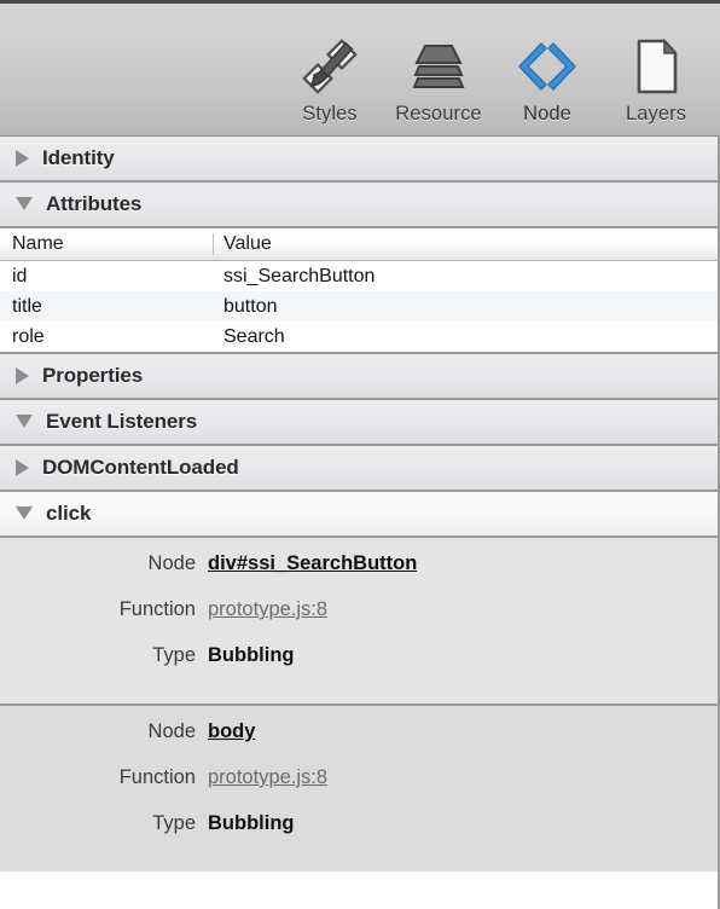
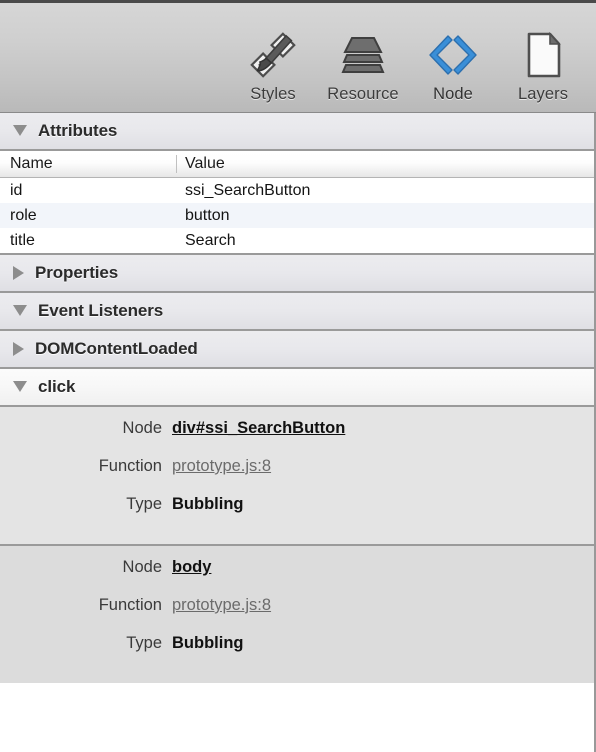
  Styles
  Resource
  Node
  Layers
- Identity
  Attributes
  Name
  Value
  id
  ssi_SearchButton
- title
+ role
  button
- role
+ title
  Search
  Properties
  Event Listeners
  DOMContentLoaded
  click
  Node
  div#ssi_SearchButton
  Function
  prototype.js:8
  Type
  Bubbling
  Node
  body
  Function
  prototype.js:8
  Type
  Bubbling
